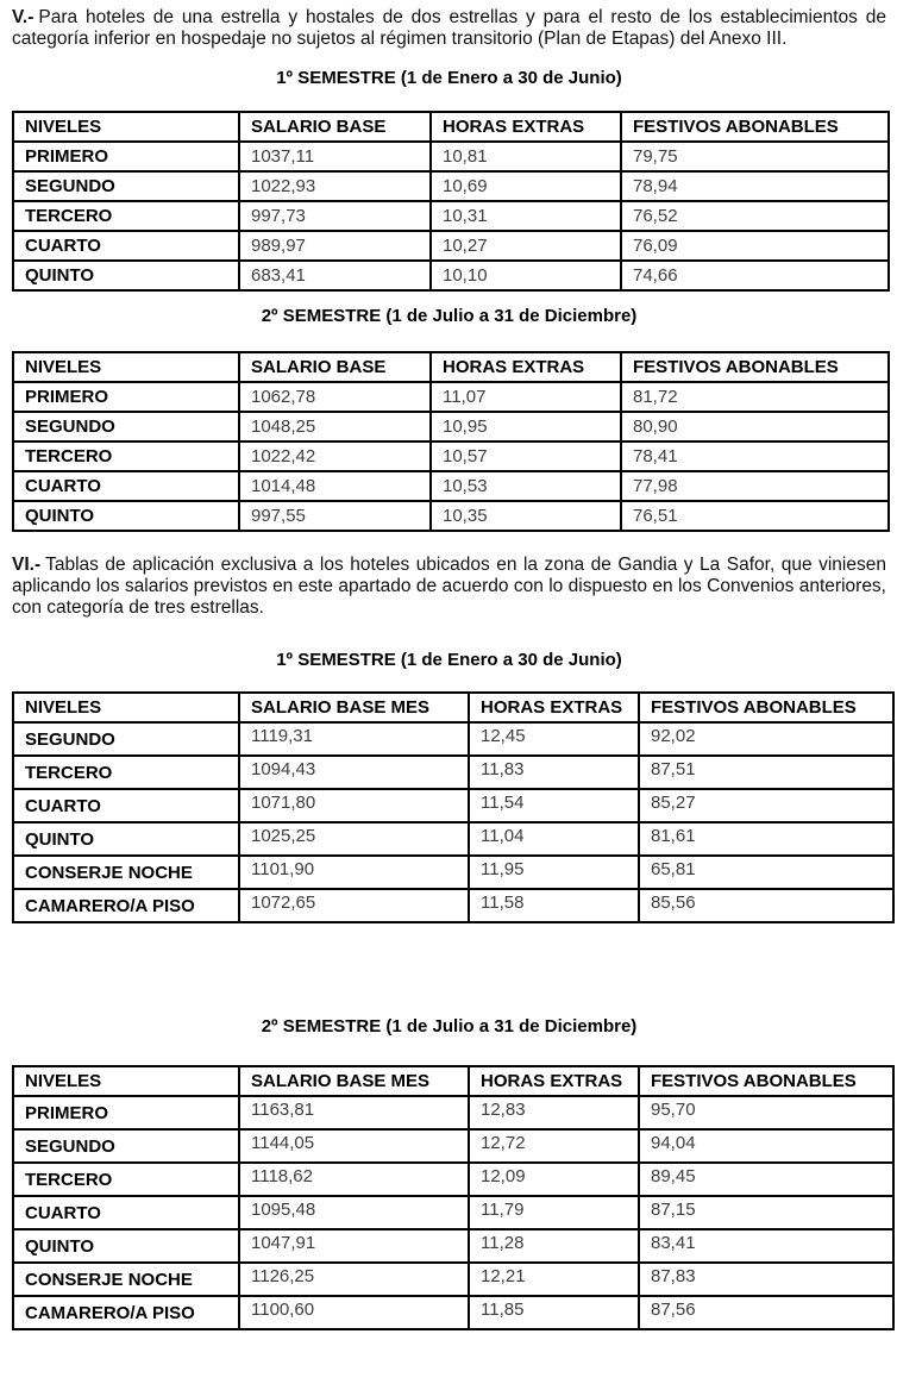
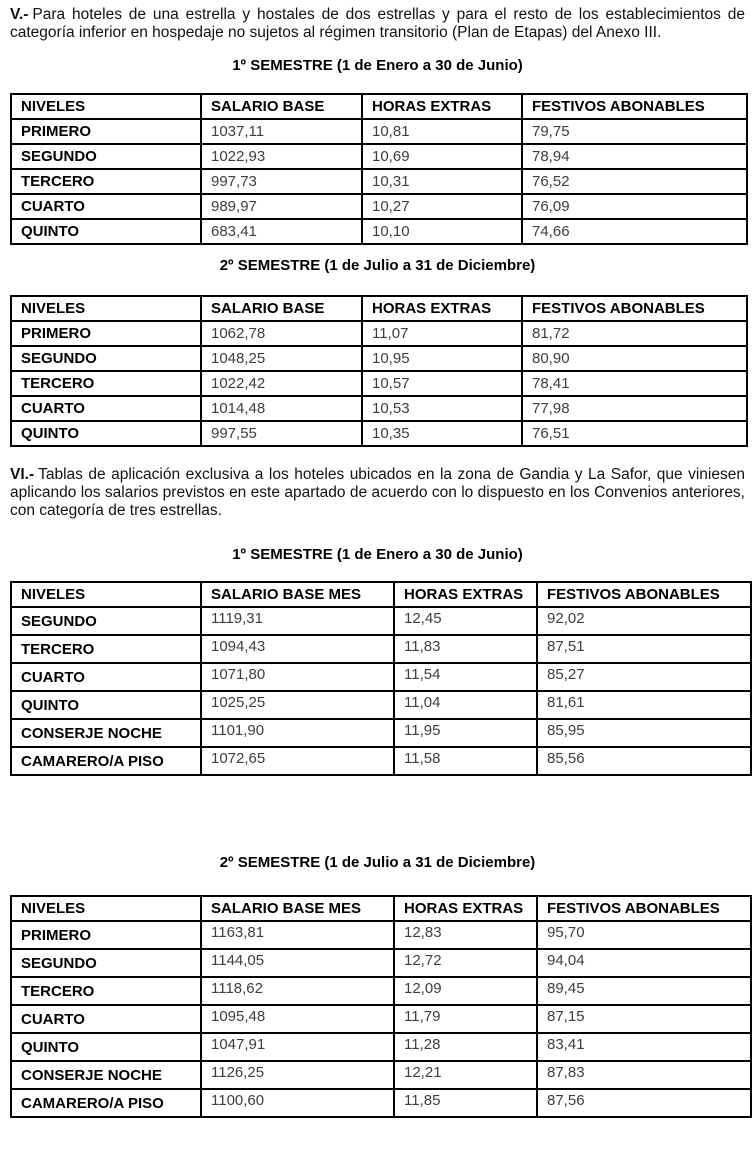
  V.- Para hoteles de una estrella y hostales de dos estrellas y para el resto de los establecimientos de categoría inferior en hospedaje no sujetos al régimen transitorio (Plan de Etapas) del Anexo III.
  1º SEMESTRE (1 de Enero a 30 de Junio)
  NIVELES	SALARIO BASE	HORAS EXTRAS	FESTIVOS ABONABLES
  PRIMERO	1037,11	10,81	79,75
  SEGUNDO	1022,93	10,69	78,94
  TERCERO	997,73	10,31	76,52
  CUARTO	989,97	10,27	76,09
  QUINTO	683,41	10,10	74,66
  2º SEMESTRE (1 de Julio a 31 de Diciembre)
  NIVELES	SALARIO BASE	HORAS EXTRAS	FESTIVOS ABONABLES
  PRIMERO	1062,78	11,07	81,72
  SEGUNDO	1048,25	10,95	80,90
  TERCERO	1022,42	10,57	78,41
  CUARTO	1014,48	10,53	77,98
  QUINTO	997,55	10,35	76,51
  VI.- Tablas de aplicación exclusiva a los hoteles ubicados en la zona de Gandia y La Safor, que viniesen aplicando los salarios previstos en este apartado de acuerdo con lo dispuesto en los Convenios anteriores, con categoría de tres estrellas.
  1º SEMESTRE (1 de Enero a 30 de Junio)
  NIVELES	SALARIO BASE MES	HORAS EXTRAS	FESTIVOS ABONABLES
  SEGUNDO	1119,31	12,45	92,02
  TERCERO	1094,43	11,83	87,51
  CUARTO	1071,80	11,54	85,27
  QUINTO	1025,25	11,04	81,61
- CONSERJE NOCHE	1101,90	11,95	65,81
+ CONSERJE NOCHE	1101,90	11,95	85,95
  CAMARERO/A PISO	1072,65	11,58	85,56
  2º SEMESTRE (1 de Julio a 31 de Diciembre)
  NIVELES	SALARIO BASE MES	HORAS EXTRAS	FESTIVOS ABONABLES
  PRIMERO	1163,81	12,83	95,70
  SEGUNDO	1144,05	12,72	94,04
  TERCERO	1118,62	12,09	89,45
  CUARTO	1095,48	11,79	87,15
  QUINTO	1047,91	11,28	83,41
  CONSERJE NOCHE	1126,25	12,21	87,83
  CAMARERO/A PISO	1100,60	11,85	87,56
